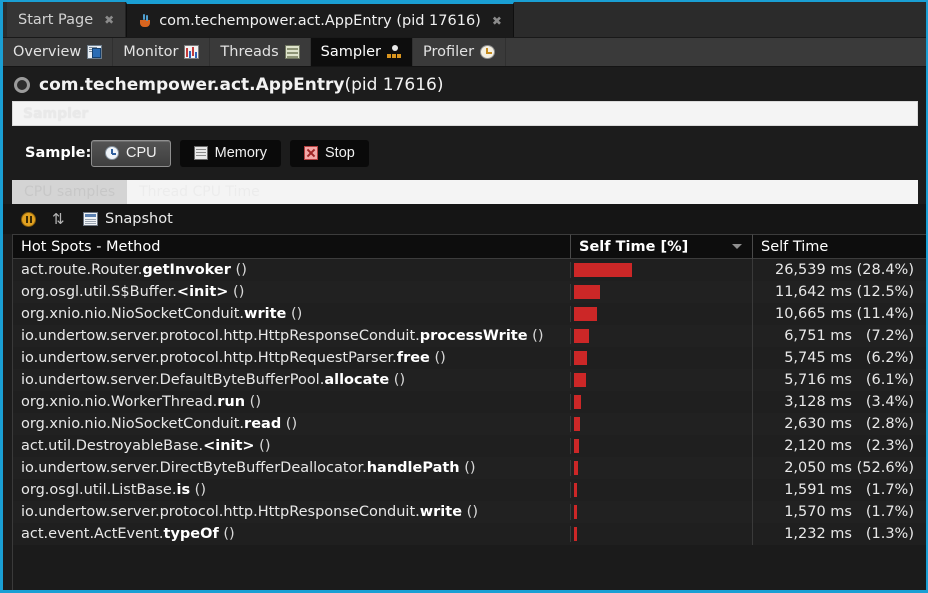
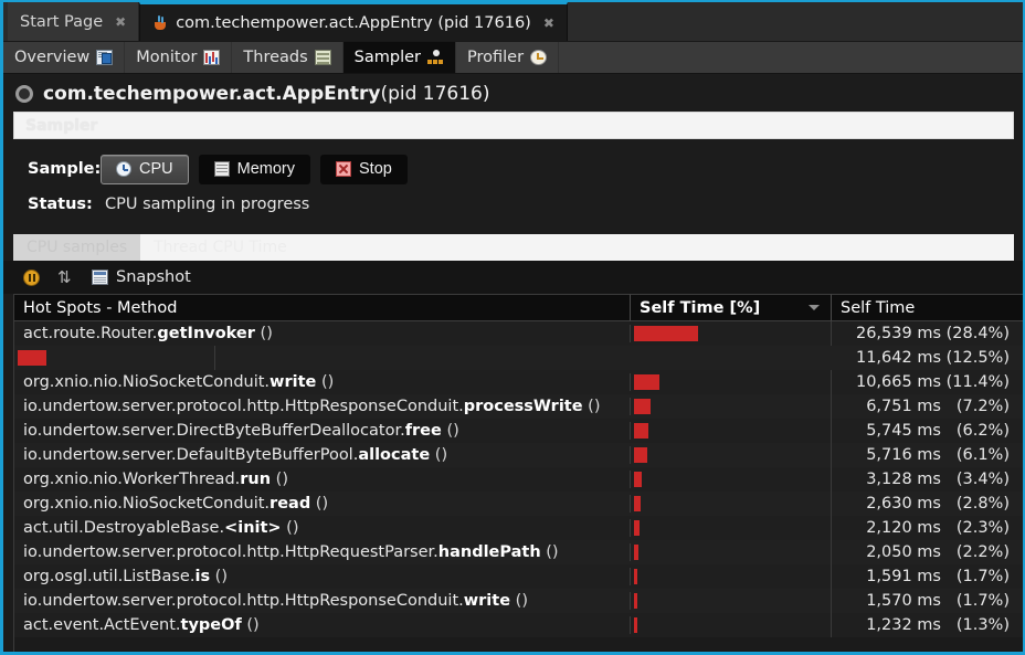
  Start Page
  ✖
  com.techempower.act.AppEntry (pid 17616)
  ✖
  Overview
  Monitor
  Threads
  Sampler
  Profiler
  com.techempower.act.AppEntry(pid 17616)
  Sample:
  CPU
  Memory
  Stop
+ Status:
+ CPU sampling in progress
  ⇅
  Snapshot
  Hot Spots - Method
  Self Time [%]
  Self Time
  act.route.Router.getInvoker ()
  26,539 ms
  (28.4%)
- org.osgl.util.S$Buffer.<init> ()
  11,642 ms
  (12.5%)
  org.xnio.nio.NioSocketConduit.write ()
  10,665 ms
  (11.4%)
  io.undertow.server.protocol.http.HttpResponseConduit.processWrite ()
  6,751 ms
  (7.2%)
- io.undertow.server.protocol.http.HttpRequestParser.free ()
+ io.undertow.server.DirectByteBufferDeallocator.free ()
  5,745 ms
  (6.2%)
  io.undertow.server.DefaultByteBufferPool.allocate ()
  5,716 ms
  (6.1%)
  org.xnio.nio.WorkerThread.run ()
  3,128 ms
  (3.4%)
  org.xnio.nio.NioSocketConduit.read ()
  2,630 ms
  (2.8%)
  act.util.DestroyableBase.<init> ()
  2,120 ms
  (2.3%)
- io.undertow.server.DirectByteBufferDeallocator.handlePath ()
+ io.undertow.server.protocol.http.HttpRequestParser.handlePath ()
  2,050 ms
- (52.6%)
+ (2.2%)
  org.osgl.util.ListBase.is ()
  1,591 ms
  (1.7%)
  io.undertow.server.protocol.http.HttpResponseConduit.write ()
  1,570 ms
  (1.7%)
  act.event.ActEvent.typeOf ()
  1,232 ms
  (1.3%)
